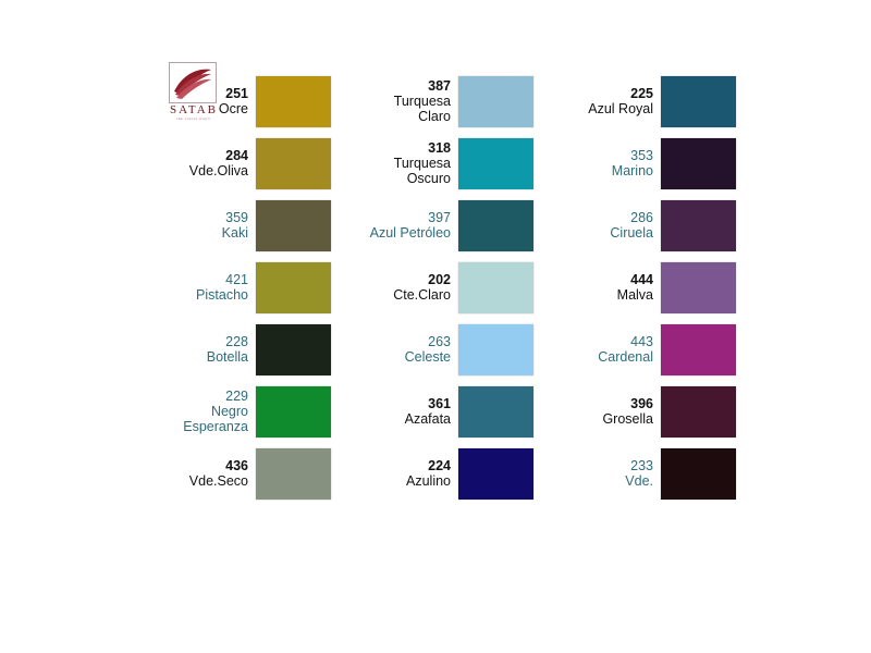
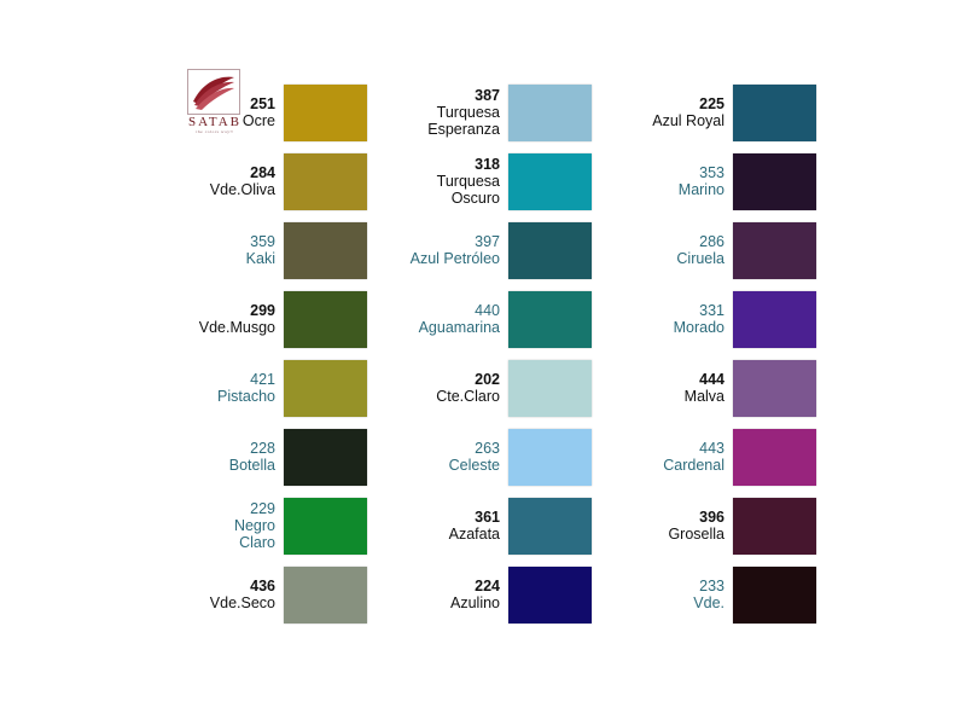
  SATAB
  251
  Ocre
  387
  Turquesa
- Claro
+ Esperanza
  225
  Azul Royal
  284
  Vde.Oliva
  318
  Turquesa
  Oscuro
  353
  Marino
  359
  Kaki
  397
  Azul Petróleo
  286
  Ciruela
+ 299
+ Vde.Musgo
+ 440
+ Aguamarina
+ 331
+ Morado
  421
  Pistacho
  202
  Cte.Claro
  444
  Malva
  228
  Botella
  263
  Celeste
  443
  Cardenal
  229
  Negro
- Esperanza
+ Claro
  361
  Azafata
  396
  Grosella
  436
  Vde.Seco
  224
  Azulino
  233
  Vde.
